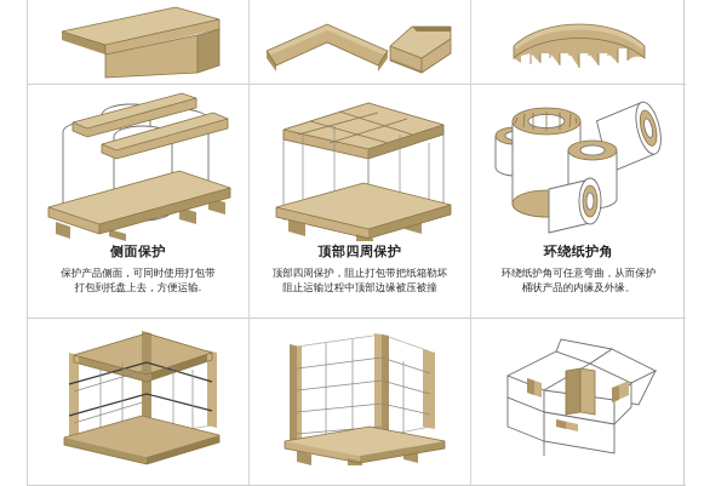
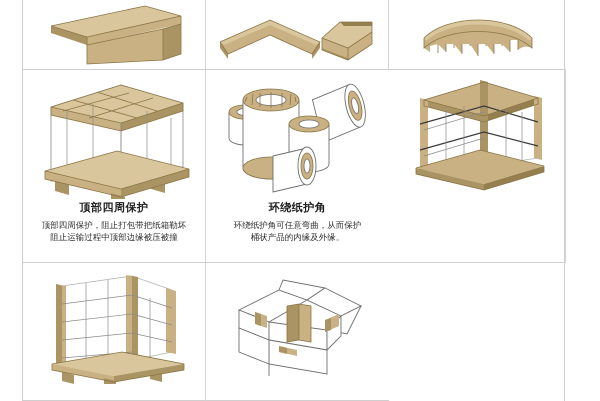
- 侧面保护
- 保护产品侧面，可同时使用打包带
- 打包到托盘上去，方便运输.
  顶部四周保护
  顶部四周保护，阻止打包带把纸箱勒坏
  阻止运输过程中顶部边缘被压被撞
  环绕纸护角
  环绕纸护角可任意弯曲，从而保护
  桶状产品的内缘及外缘。
